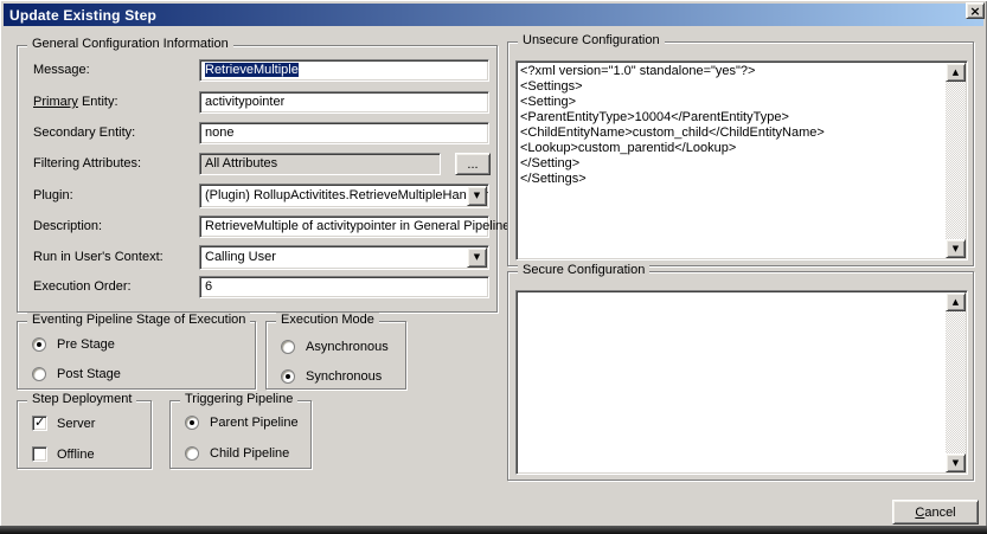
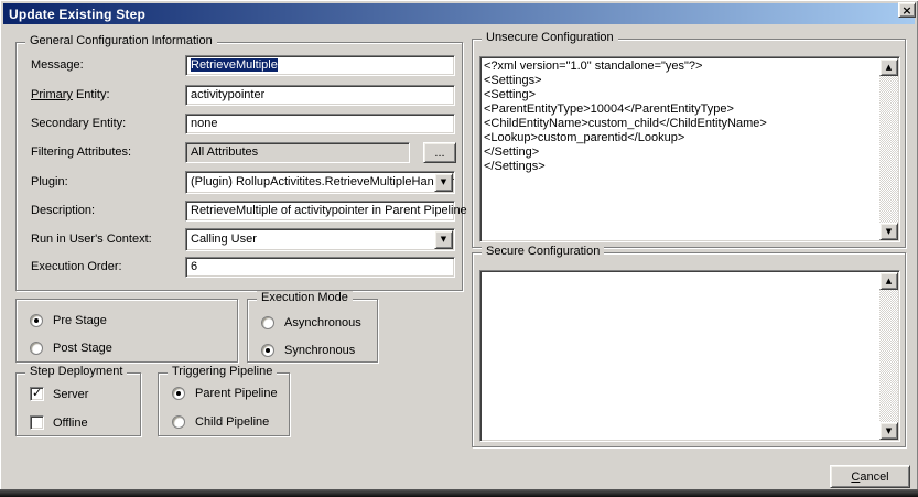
  Update Existing Step
  ×
  General Configuration Information
  Message:
  RetrieveMultiple
  Primary Entity:
  activitypointer
  Secondary Entity:
  none
  Filtering Attributes:
  All Attributes
  ...
  Plugin:
  (Plugin) RollupActivitites.RetrieveMultipleHan
  ▼
  Description:
- RetrieveMultiple of activitypointer in General Pipeline
+ RetrieveMultiple of activitypointer in Parent Pipeline
  Run in User's Context:
  Calling User
  ▼
  Execution Order:
  6
- Eventing Pipeline Stage of Execution
  Pre Stage
  Post Stage
  Execution Mode
  Asynchronous
  Synchronous
  Step Deployment
  ✓
  Server
  Offline
  Triggering Pipeline
  Parent Pipeline
  Child Pipeline
  Unsecure Configuration
  <?xml version="1.0" standalone="yes"?>
  <Settings>
  <Setting>
  <ParentEntityType>10004</ParentEntityType>
  <ChildEntityName>custom_child</ChildEntityName>
  <Lookup>custom_parentid</Lookup>
  </Setting>
  </Settings>
  ▲
  ▼
  Secure Configuration
  ▲
  ▼
  Cancel
